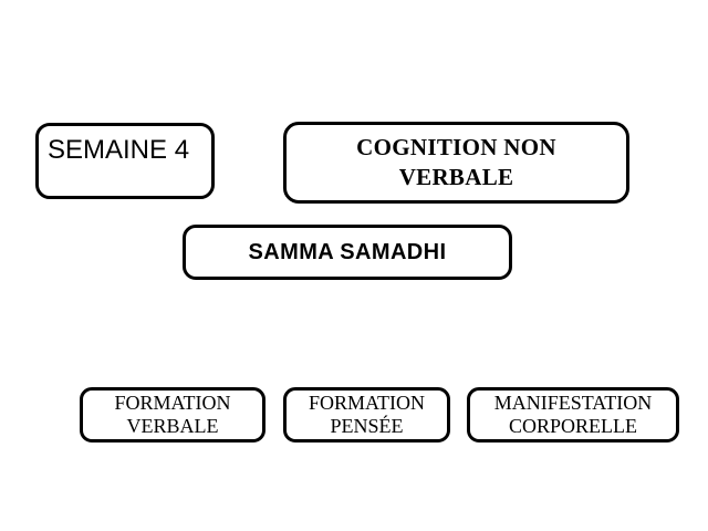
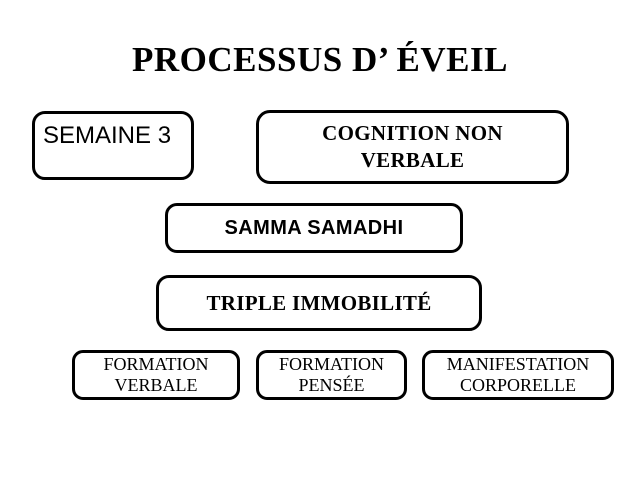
+ PROCESSUS D’ ÉVEIL
- SEMAINE 4
+ SEMAINE 3
  COGNITION NON
  VERBALE
  SAMMA SAMADHI
+ TRIPLE IMMOBILITÉ
  FORMATION
  VERBALE
  FORMATION
  PENSÉE
  MANIFESTATION
  CORPORELLE
